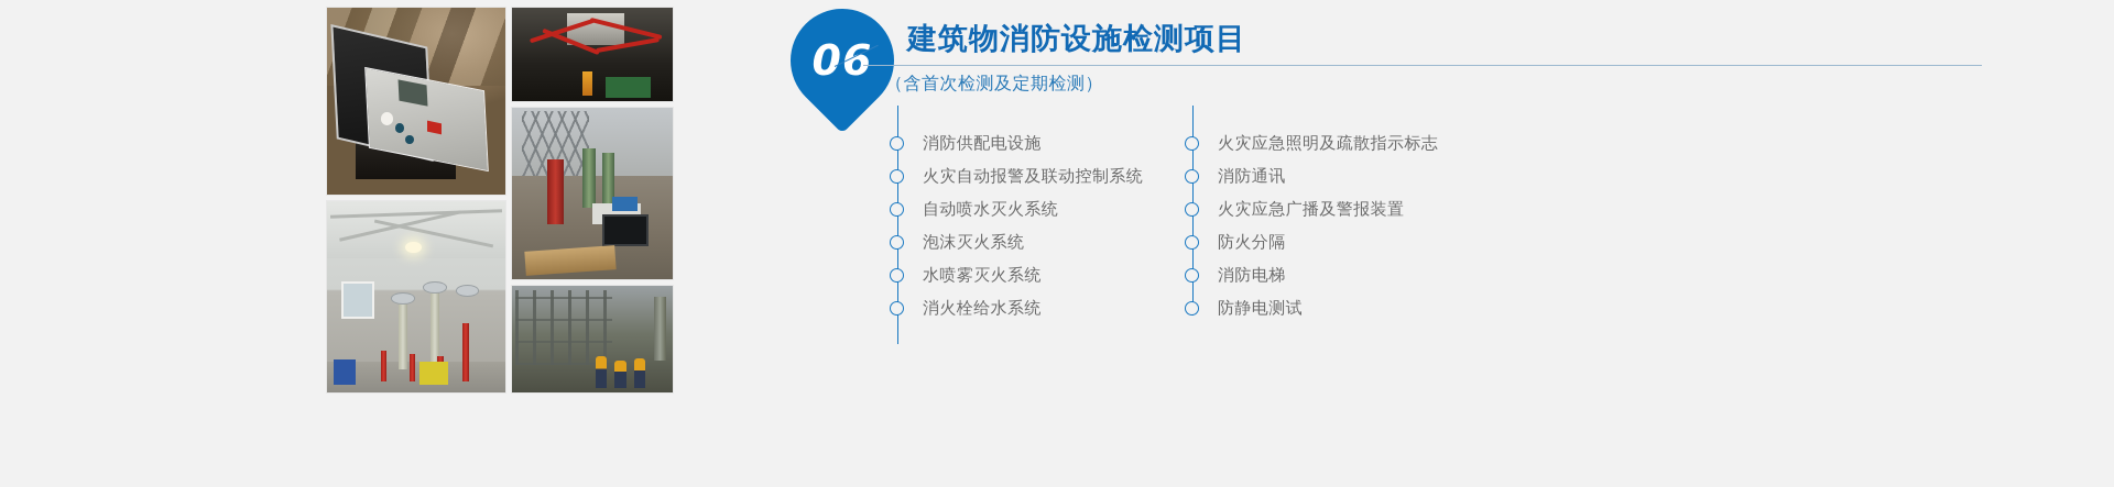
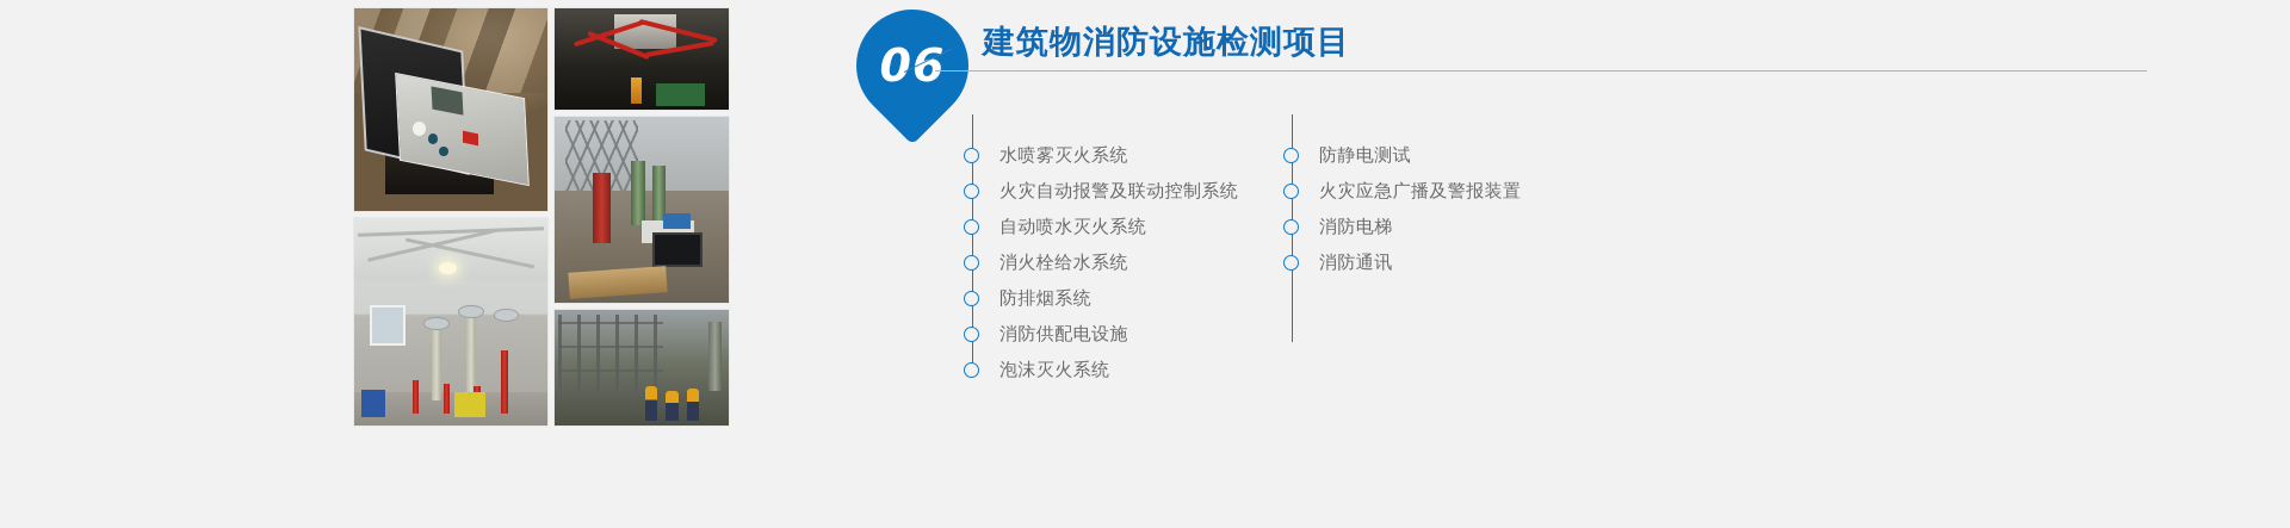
  06
  建筑物消防设施检测项目
- （含首次检测及定期检测）
- 消防供配电设施
+ 水喷雾灭火系统
  火灾自动报警及联动控制系统
  自动喷水灭火系统
- 泡沫灭火系统
+ 消火栓给水系统
+ 防排烟系统
- 水喷雾灭火系统
+ 消防供配电设施
- 消火栓给水系统
+ 泡沫灭火系统
- 火灾应急照明及疏散指示标志
- 消防通讯
+ 防静电测试
  火灾应急广播及警报装置
- 防火分隔
  消防电梯
- 防静电测试
+ 消防通讯
